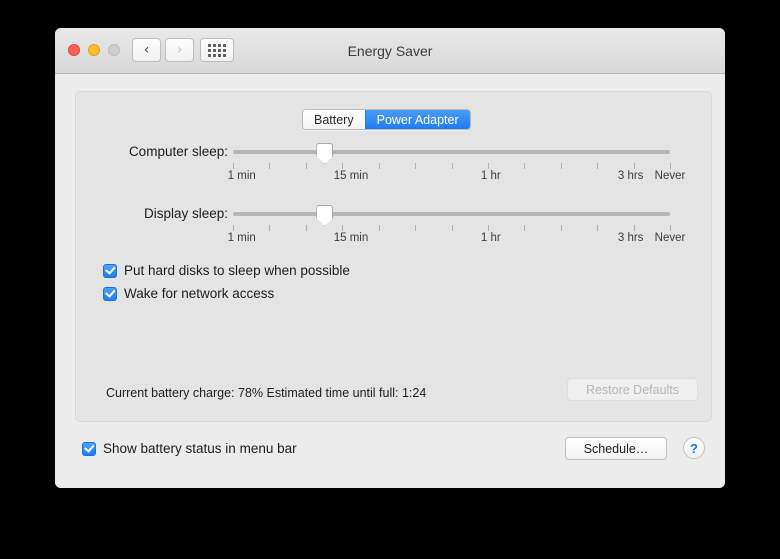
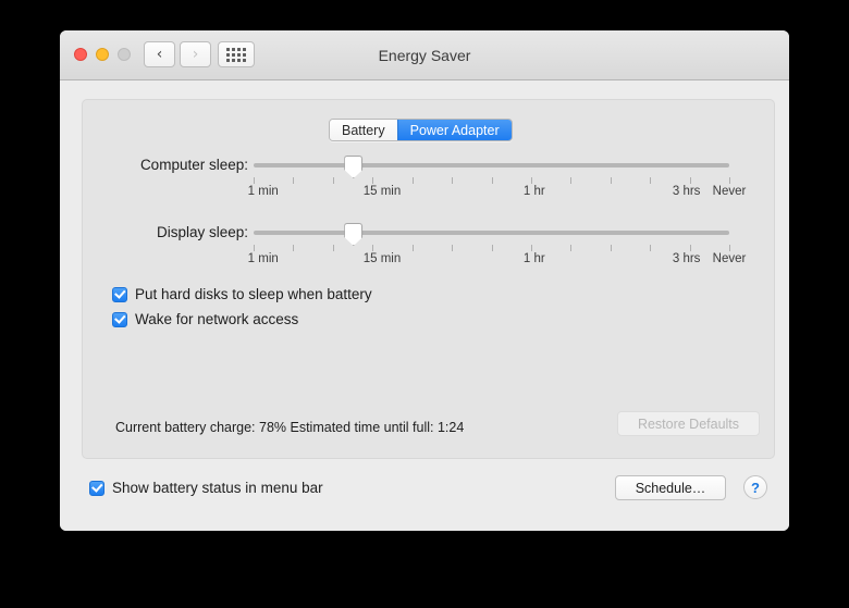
  ‹
  ›
  Energy Saver
  Battery
  Power Adapter
  Computer sleep:
  1 min
  15 min
  1 hr
  3 hrs
  Never
  Display sleep:
  1 min
  15 min
  1 hr
  3 hrs
  Never
- Put hard disks to sleep when possible
+ Put hard disks to sleep when battery
  Wake for network access
  Current battery charge: 78% Estimated time until full: 1:24
  Restore Defaults
  Show battery status in menu bar
  Schedule…
  ?
